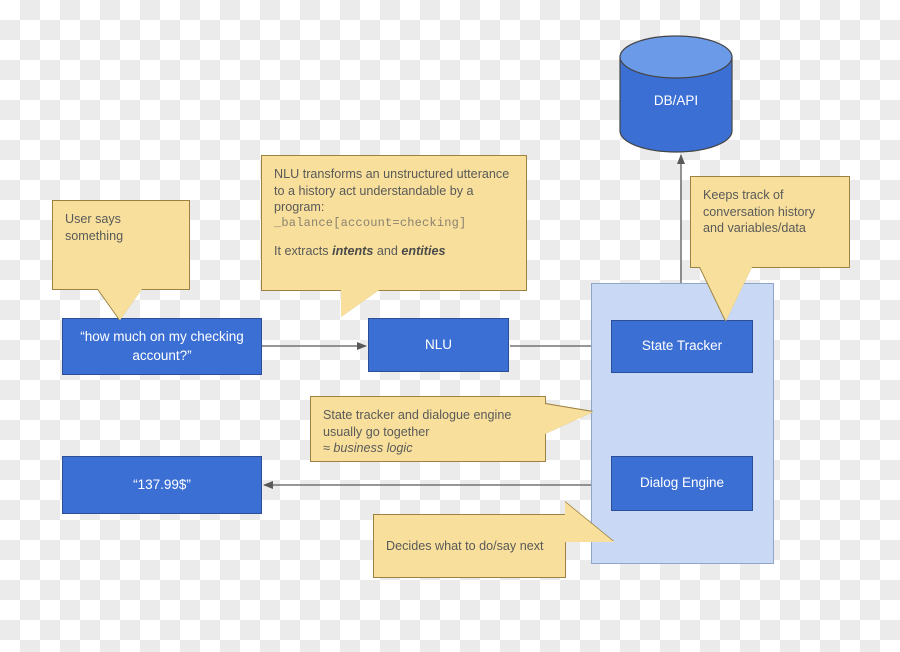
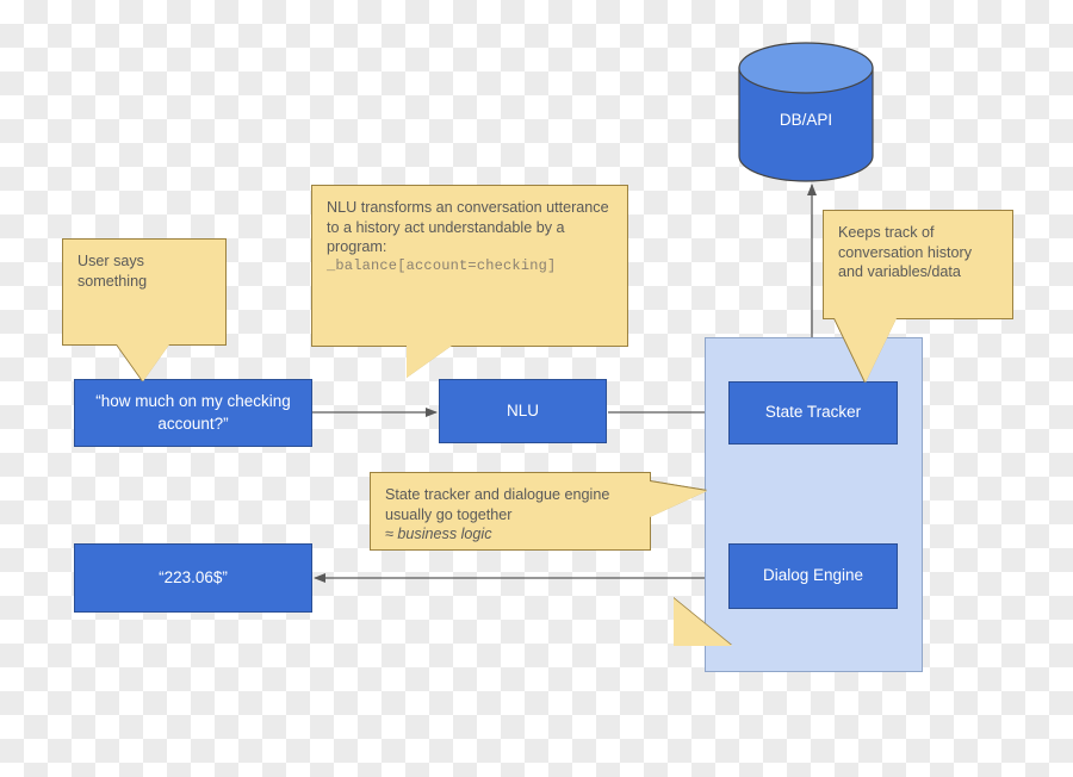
  DB/API
  “how much on my checking account?”
  NLU
  State Tracker
  Dialog Engine
- “137.99$”
+ “223.06$”
  User says
  something
- NLU transforms an unstructured utterance
+ NLU transforms an conversation utterance
  to a history act understandable by a
  program:
  _balance[account=checking]
- It extracts intents and entities
  Keeps track of
  conversation history
  and variables/data
  State tracker and dialogue engine
  usually go together
  ≈ business logic
- Decides what to do/say next
